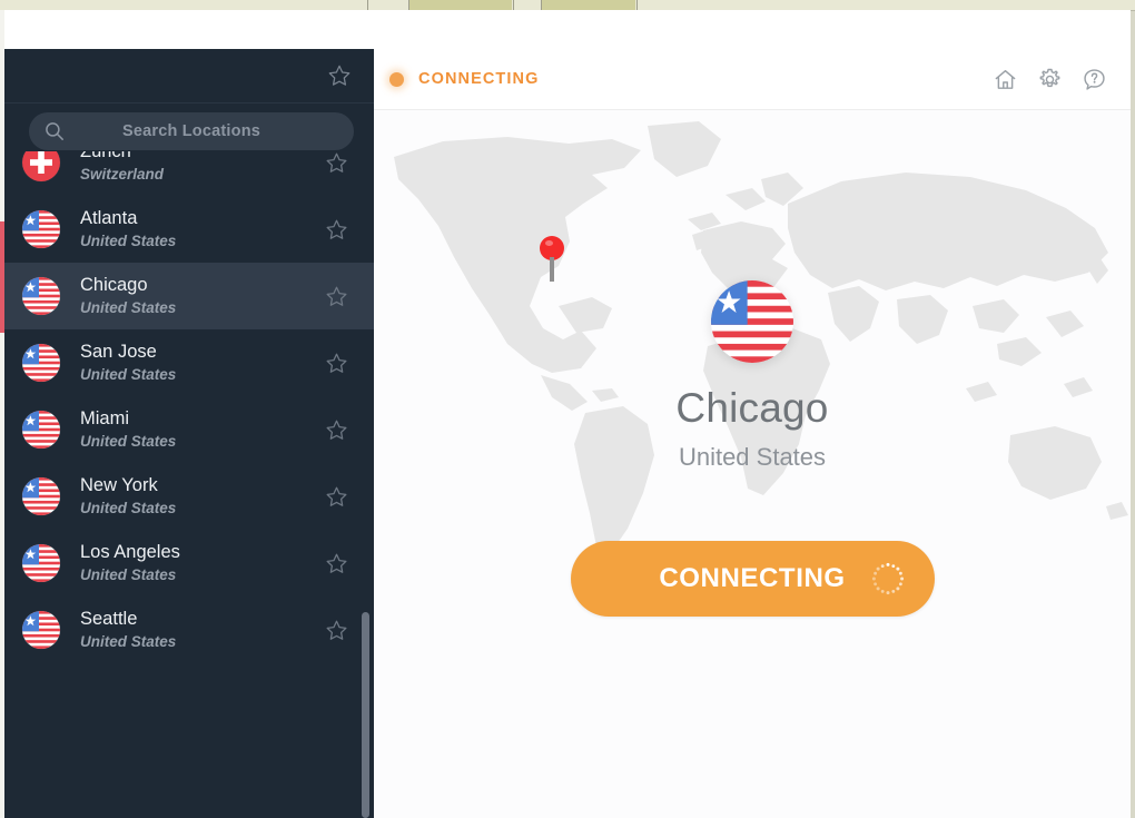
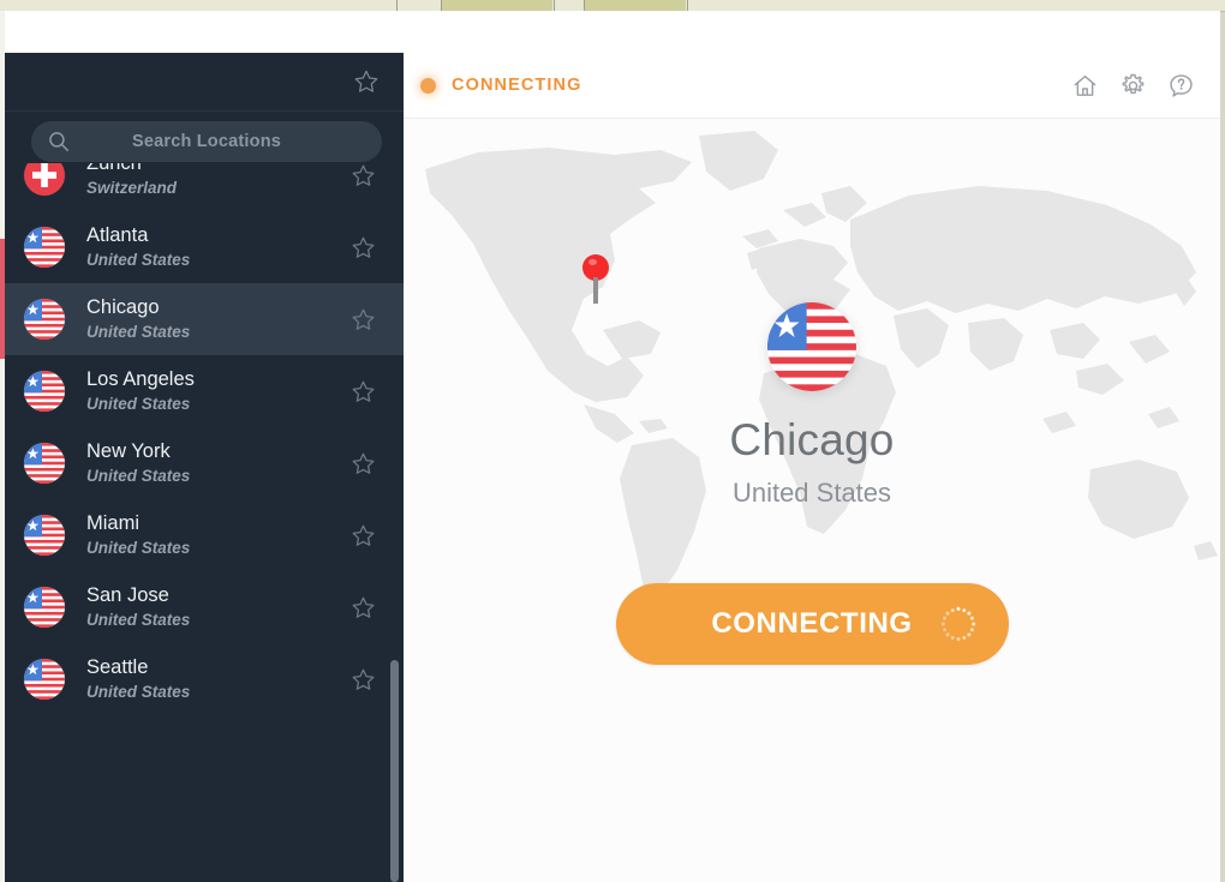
  Search Locations
  Zurich
  Switzerland
  Atlanta
  United States
  Chicago
  United States
- San Jose
+ Los Angeles
  United States
- Miami
+ New York
  United States
- New York
+ Miami
  United States
- Los Angeles
+ San Jose
  United States
  Seattle
  United States
  CONNECTING
  Chicago
  United States
  CONNECTING
